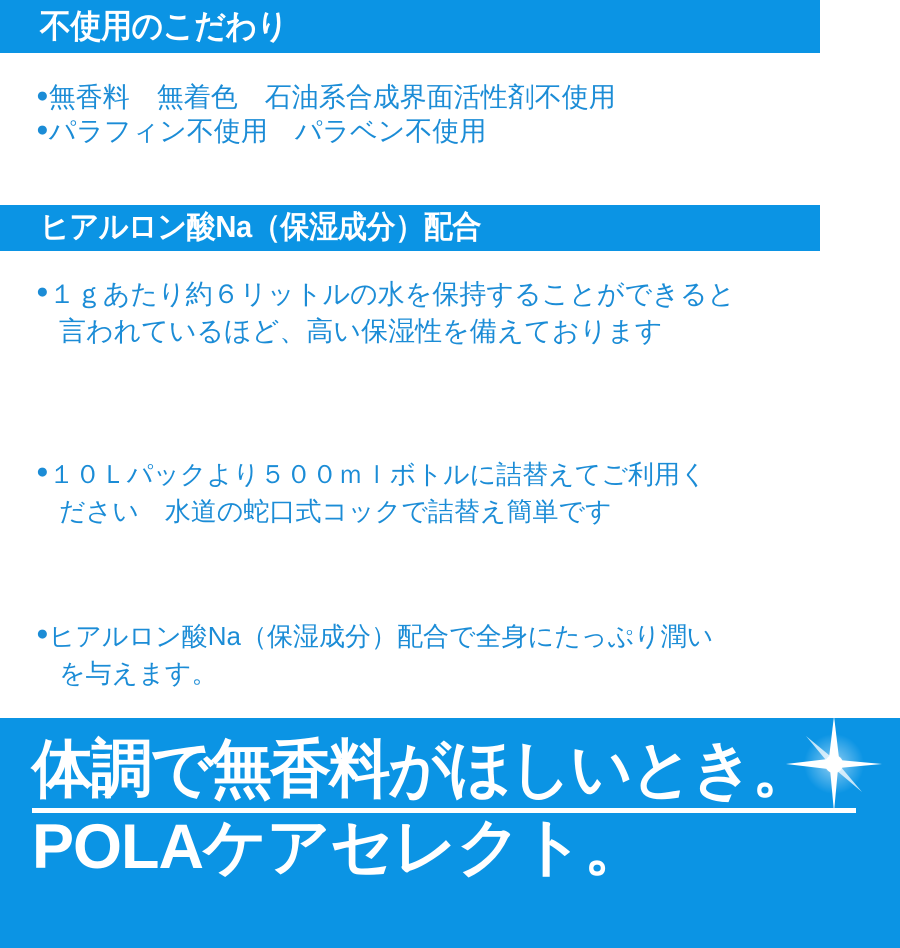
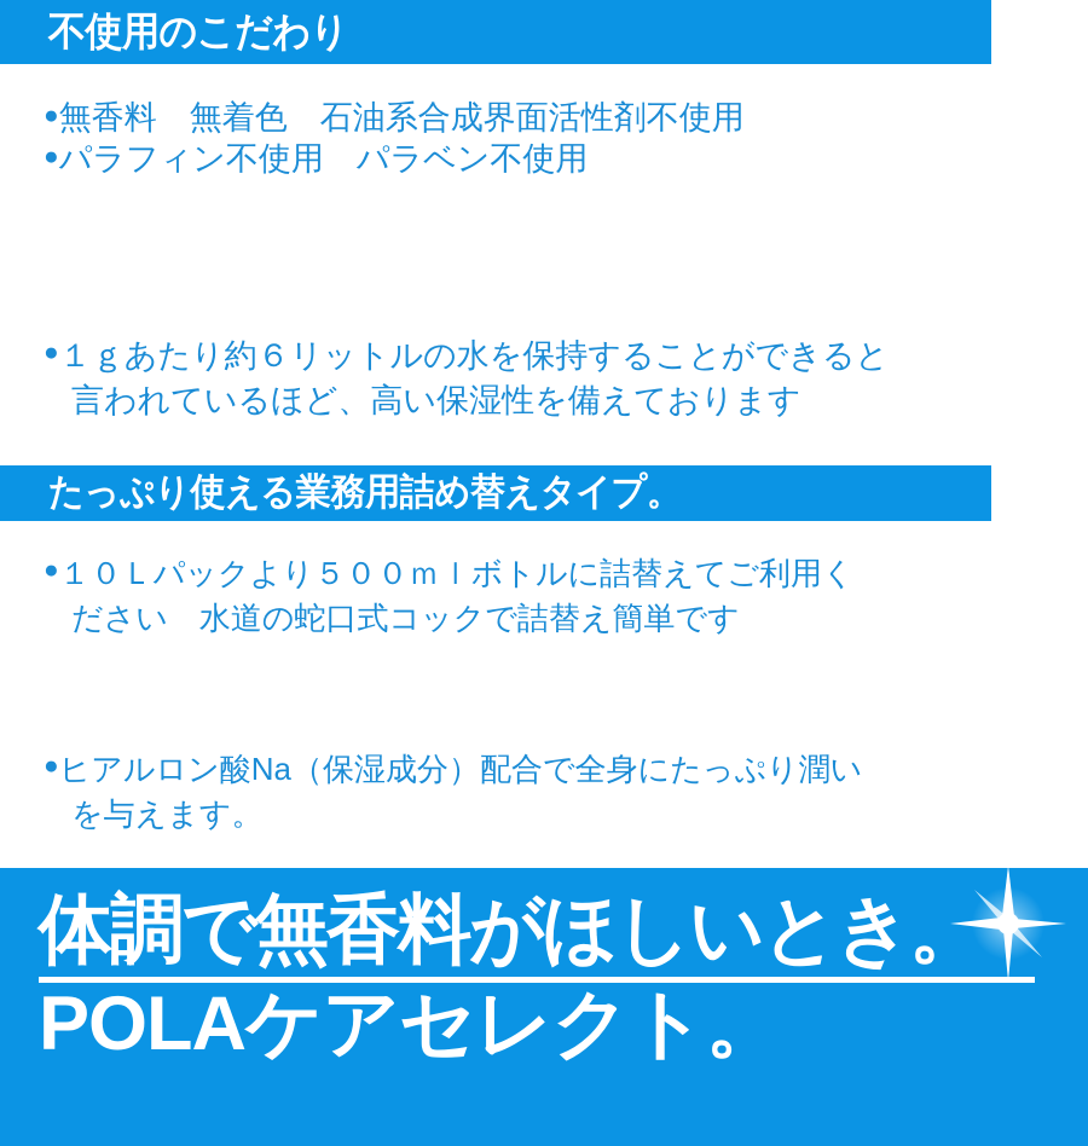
  不使用のこだわり
  ●
  無香料 無着色 石油系合成界面活性剤不使用
  ●
  パラフィン不使用 パラベン不使用
- ヒアルロン酸Na（保湿成分）配合
  ●
  １ｇあたり約６リットルの水を保持することができると
  言われているほど、高い保湿性を備えております
+ たっぷり使える業務用詰め替えタイプ。
  ●
  １０Ｌパックより５００ｍｌボトルに詰替えてご利用く
  ださい 水道の蛇口式コックで詰替え簡単です
  ●
  ヒアルロン酸Na（保湿成分）配合で全身にたっぷり潤い
  を与えます。
  体調で無香料がほしいとき。
  POLAケアセレクト。
